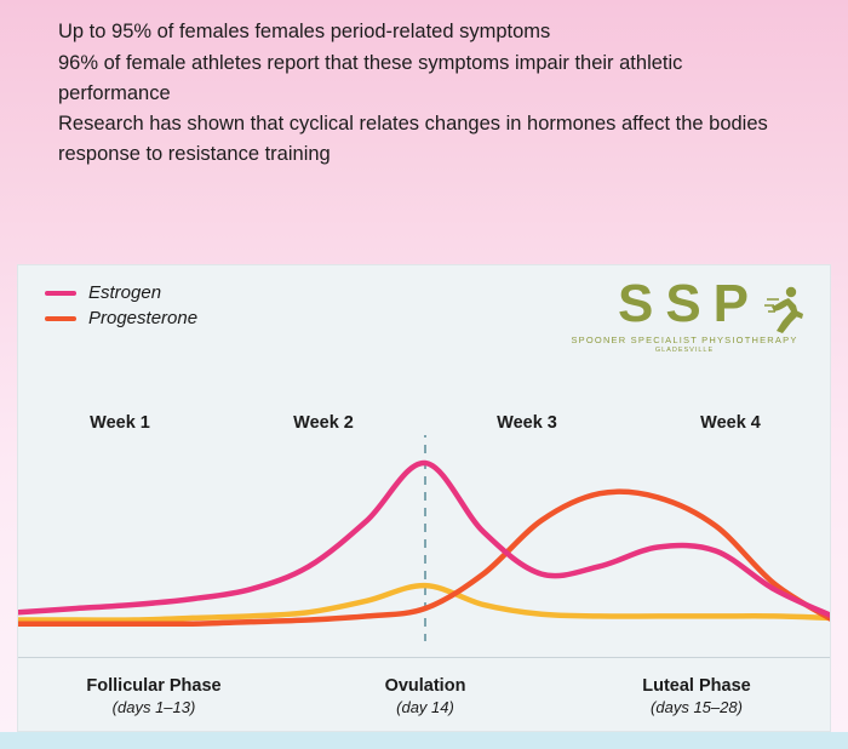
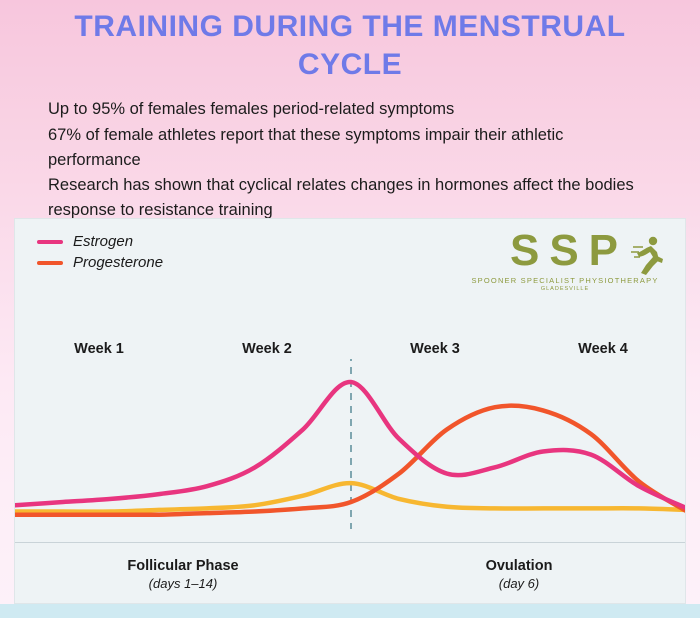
+ TRAINING DURING THE MENSTRUAL CYCLE
  Up to 95% of females females period-related symptoms
- 96% of female athletes report that these symptoms impair their athletic performance
+ 67% of female athletes report that these symptoms impair their athletic performance
  Research has shown that cyclical relates changes in hormones affect the bodies response to resistance training
  Estrogen
  Progesterone
  SSP
  SPOONER SPECIALIST PHYSIOTHERAPY
  Week 1
  Week 2
  Week 3
  Week 4
  Follicular Phase
- (days 1–13)
+ (days 1–14)
  Ovulation
- (day 14)
+ (day 6)
- Luteal Phase
- (days 15–28)
